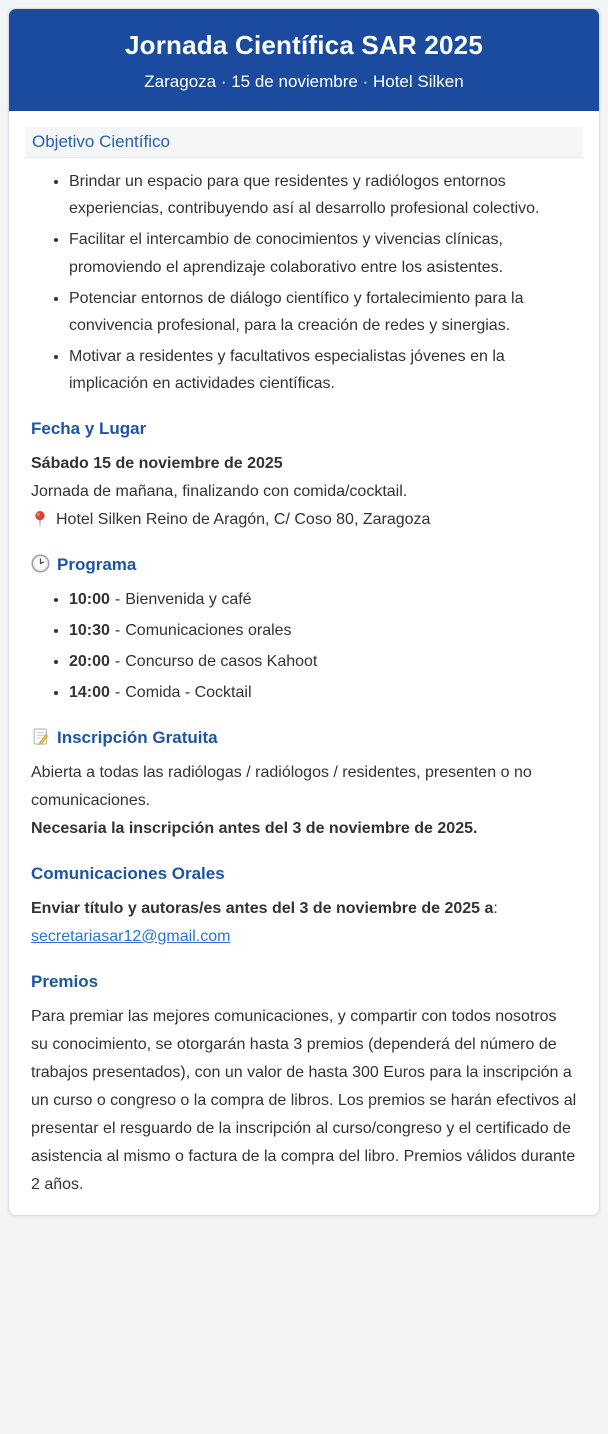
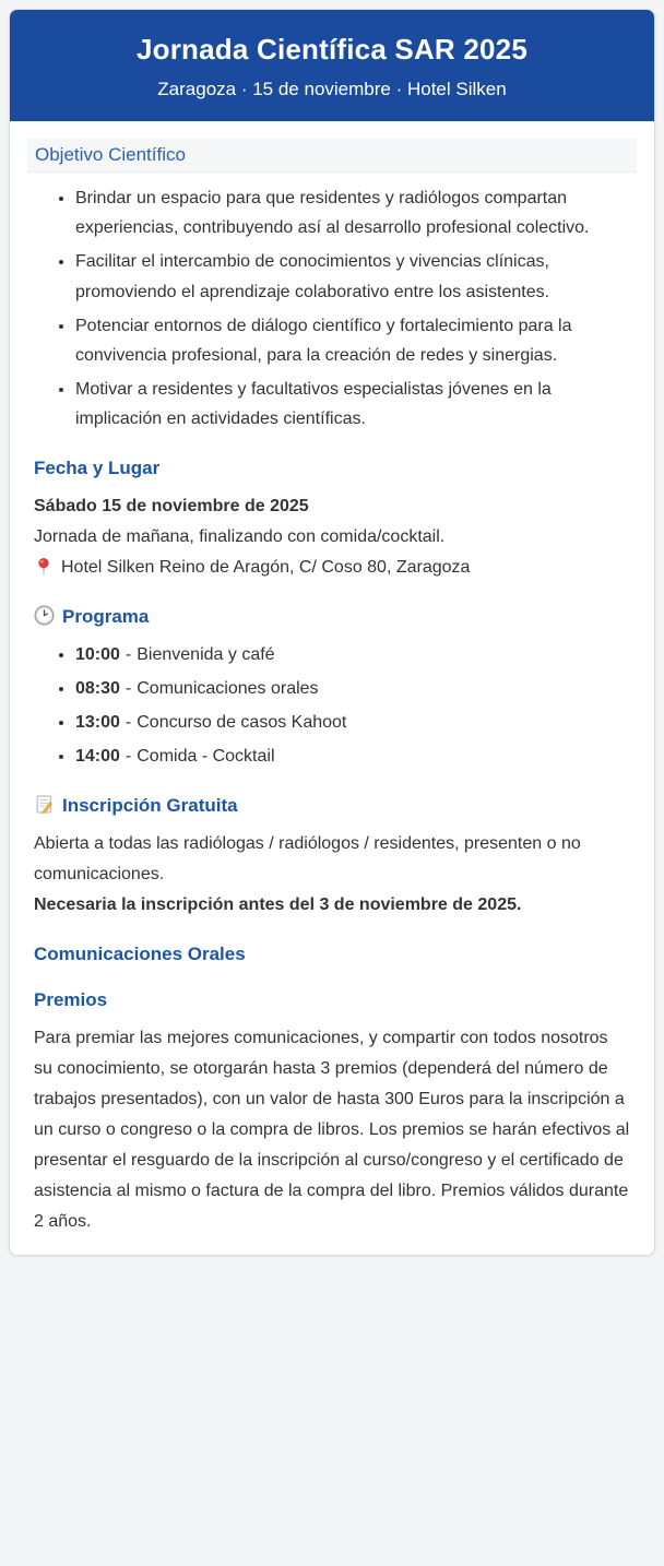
  Jornada Científica SAR 2025
  Zaragoza · 15 de noviembre · Hotel Silken
  Objetivo Científico
- Brindar un espacio para que residentes y radiólogos entornos experiencias, contribuyendo así al desarrollo profesional colectivo.
+ Brindar un espacio para que residentes y radiólogos compartan experiencias, contribuyendo así al desarrollo profesional colectivo.
  Facilitar el intercambio de conocimientos y vivencias clínicas, promoviendo el aprendizaje colaborativo entre los asistentes.
  Potenciar entornos de diálogo científico y fortalecimiento para la convivencia profesional, para la creación de redes y sinergias.
  Motivar a residentes y facultativos especialistas jóvenes en la implicación en actividades científicas.
  Fecha y Lugar
  Sábado 15 de noviembre de 2025
  Jornada de mañana, finalizando con comida/cocktail.
  Hotel Silken Reino de Aragón, C/ Coso 80, Zaragoza
  Programa
  10:00 - Bienvenida y café
- 10:30 - Comunicaciones orales
+ 08:30 - Comunicaciones orales
- 20:00 - Concurso de casos Kahoot
+ 13:00 - Concurso de casos Kahoot
  14:00 - Comida - Cocktail
  Inscripción Gratuita
  Abierta a todas las radiólogas / radiólogos / residentes, presenten o no comunicaciones.
  Necesaria la inscripción antes del 3 de noviembre de 2025.
  Comunicaciones Orales
- Enviar título y autoras/es antes del 3 de noviembre de 2025 a:
- secretariasar12@gmail.com
  Premios
  Para premiar las mejores comunicaciones, y compartir con todos nosotros su conocimiento, se otorgarán hasta 3 premios (dependerá del número de trabajos presentados), con un valor de hasta 300 Euros para la inscripción a un curso o congreso o la compra de libros. Los premios se harán efectivos al presentar el resguardo de la inscripción al curso/congreso y el certificado de asistencia al mismo o factura de la compra del libro. Premios válidos durante 2 años.
